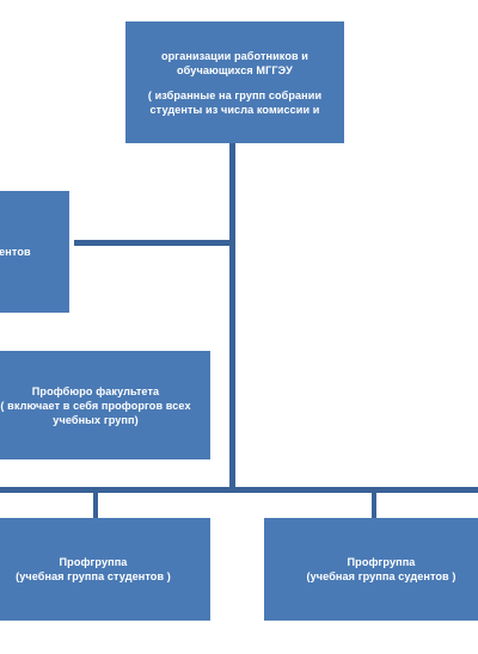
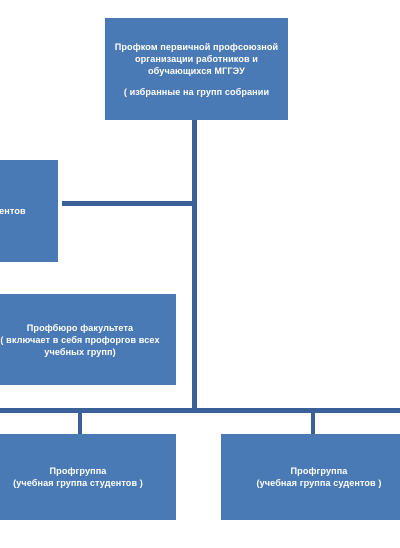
+ Профком первичной профсоюзной
  организации работников и
  обучающихся МГГЭУ
  ( избранные на групп собрании
- студенты из числа комиссии и
  ентов
  Профбюро факультета
  ( включает в себя профоргов всех
  учебных групп)
  Профгруппа
  (учебная группа студентов )
  Профгруппа
  (учебная группа судентов )
